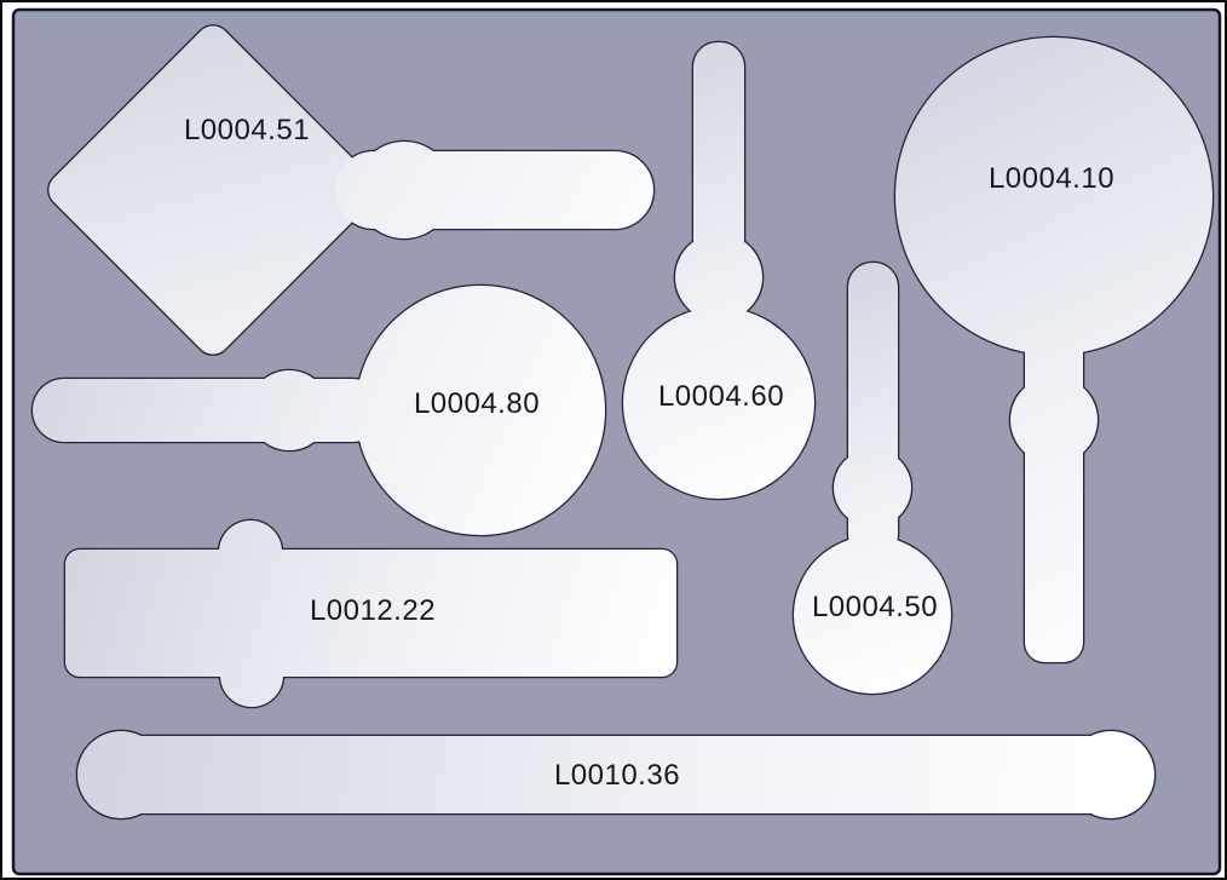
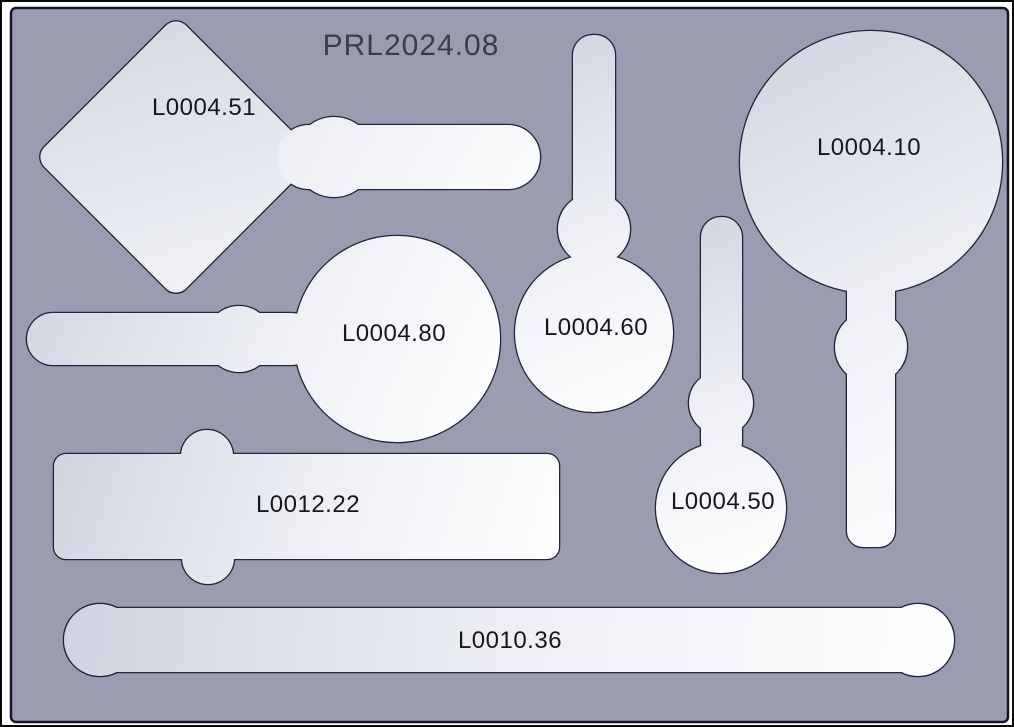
+ PRL2024.08
  L0004.51
  L0004.10
  L0004.80
  L0004.60
  L0004.50
  L0012.22
  L0010.36
